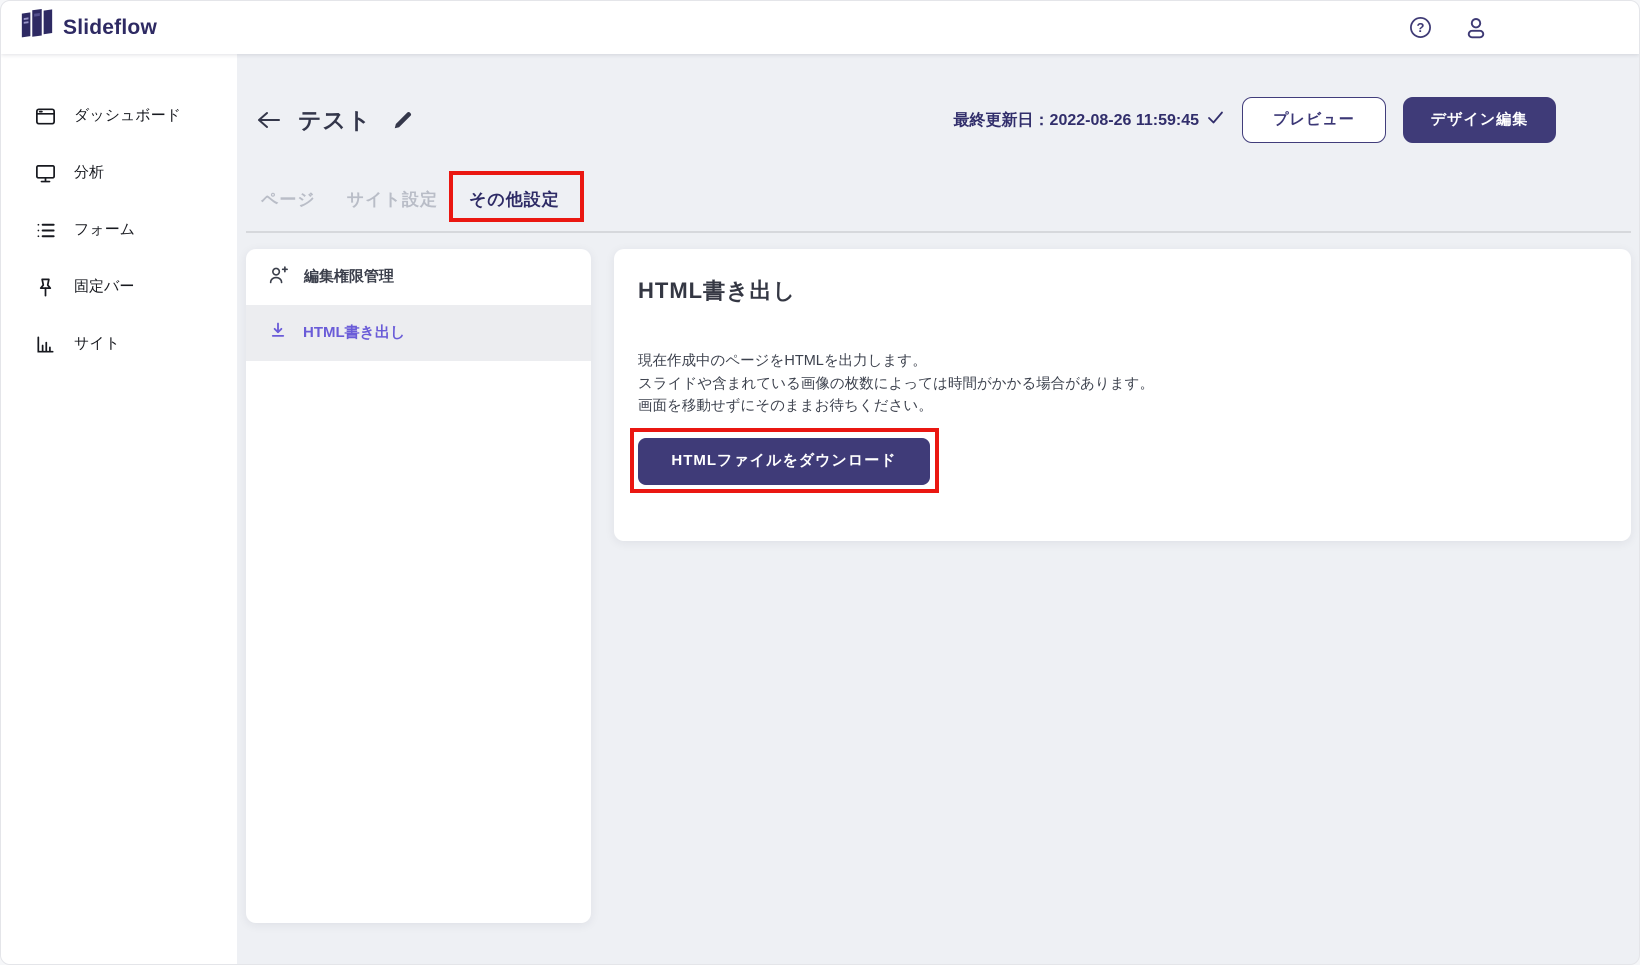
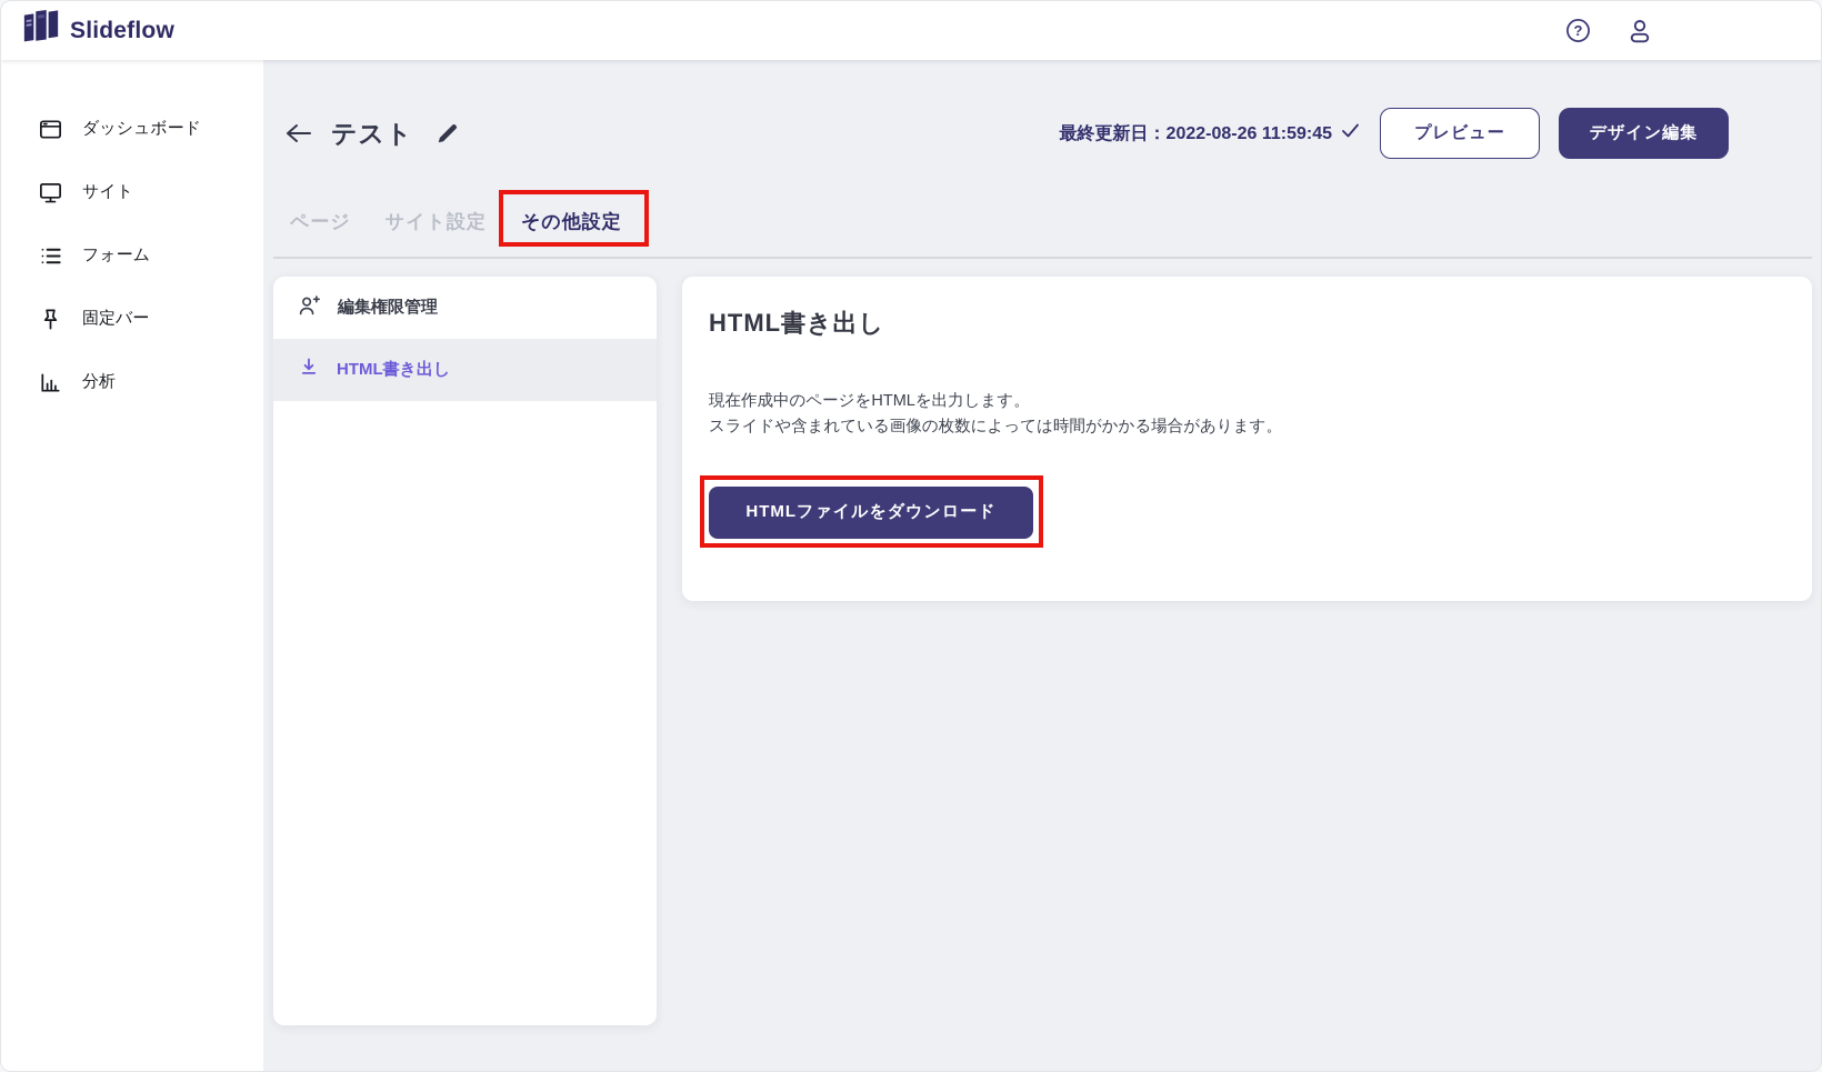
  Slideflow
  ?
  ダッシュボード
- 分析
+ サイト
  フォーム
  固定バー
- サイト
+ 分析
  テスト
  最終更新日：2022-08-26 11:59:45
  プレビュー
  デザイン編集
  ページ
  サイト設定
  その他設定
  編集権限管理
  HTML書き出し
  HTML書き出し
  現在作成中のページをHTMLを出力します。
  スライドや含まれている画像の枚数によっては時間がかかる場合があります。
- 画面を移動せずにそのままお待ちください。
  HTMLファイルをダウンロード
